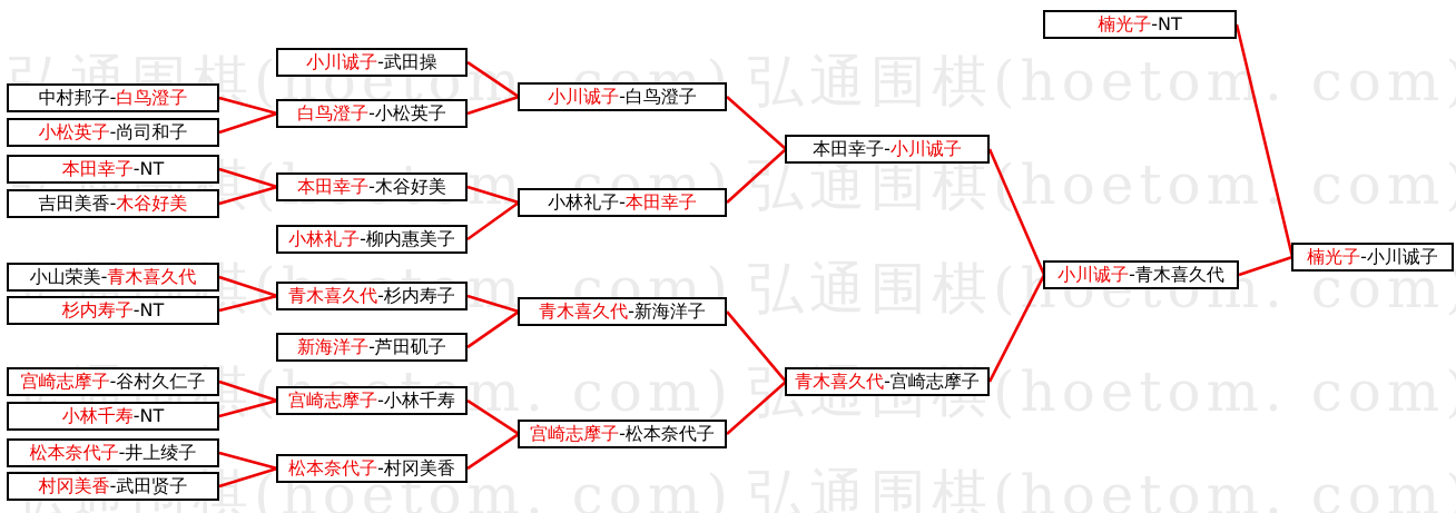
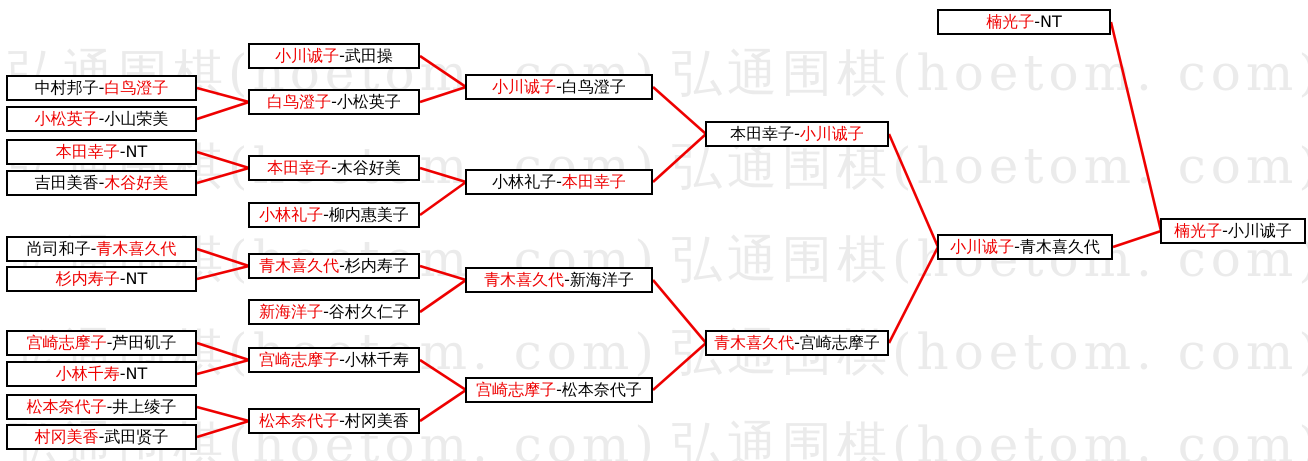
  弘通围棋(hoeto. com)
  弘通围棋(hoetom. com
  弘通围棋hoetom com
  弘(hoetom. com
  棋(hoetom. com)
  中村邦子
  -
  白鸟澄子
  小松英子
  -
- 尚司和子
+ 小山荣美
  本田幸子
  -
  NT
  吉田美香
  -
  木谷好美
- 小山荣美
+ 尚司和子
  -
  青木喜久代
  杉内寿子
  -
  NT
  宫崎志摩子
  -
- 谷村久仁子
+ 芦田矶子
  小林千寿
  -
  NT
  松本奈代子
  -
  井上绫子
  村冈美香
  -
  武田贤子
  小川诚子
  -
  武田操
  白鸟澄子
  -
  小松英子
  本田幸子
  -
  木谷好美
  小林礼子
  -
  柳内惠美子
  青木喜久代
  -
  杉内寿子
  新海洋子
  -
- 芦田矶子
+ 谷村久仁子
  宫崎志摩子
  -
  小林千寿
  松本奈代子
  -
  村冈美香
  小川诚子
  -
  白鸟澄子
  小林礼子
  -
  本田幸子
  青木喜久代
  -
  新海洋子
  宫崎志摩子
  -
  松本奈代子
  本田幸子
  -
  小川诚子
  青木喜久代
  -
  宫崎志摩子
  小川诚子
  -
  青木喜久代
  楠光子
  -
  NT
  楠光子
  -
  小川诚子
